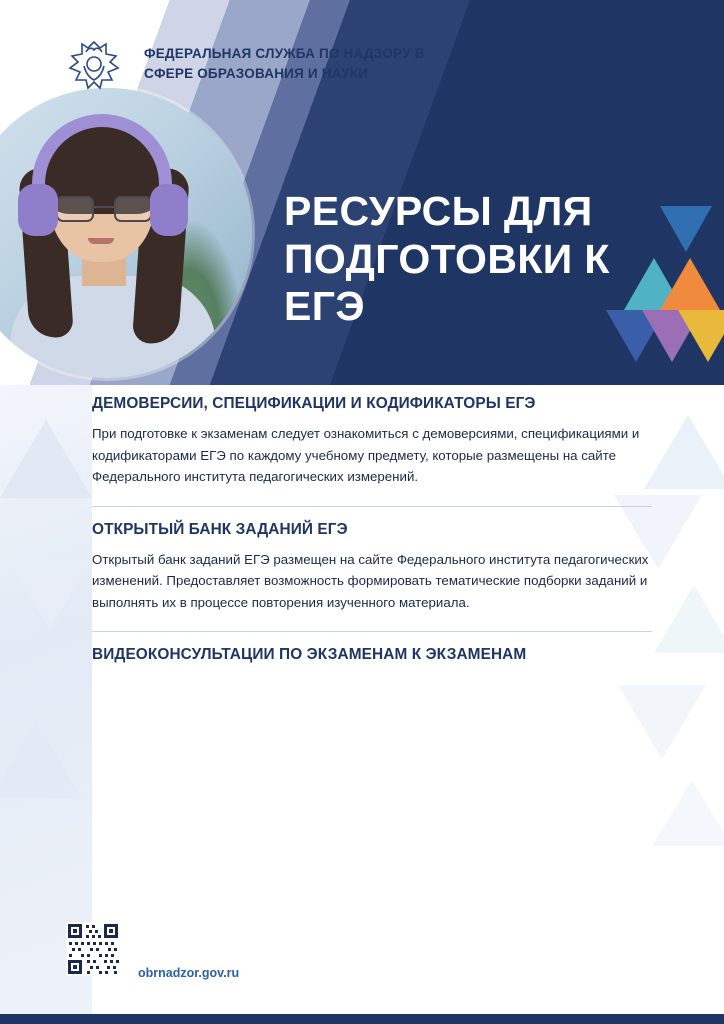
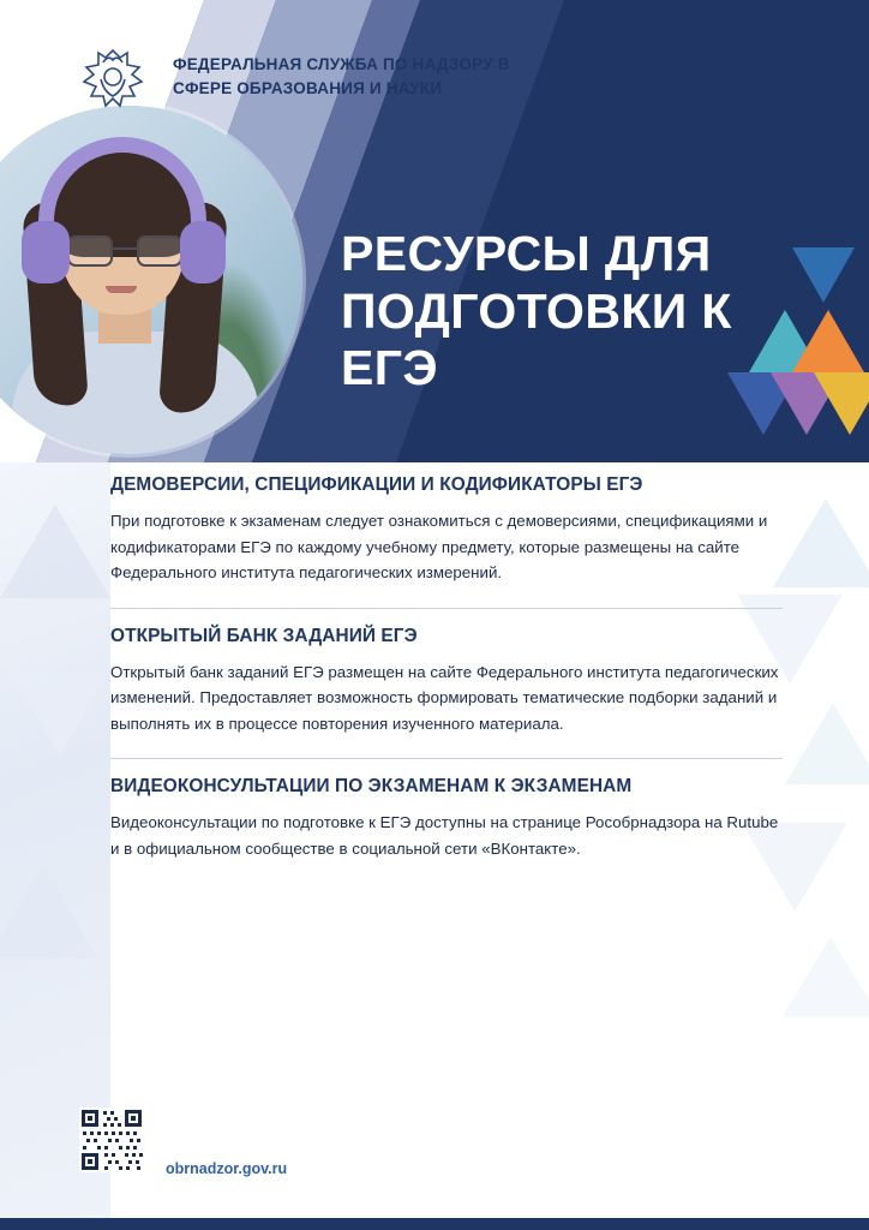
  ФЕДЕРАЛЬНАЯ СЛУЖБА ПО НАДЗОРУ В СФЕРЕ ОБРАЗОВАНИЯ И НАУКИ
  РЕСУРСЫ ДЛЯ ПОДГОТОВКИ К ЕГЭ
  ДЕМОВЕРСИИ, СПЕЦИФИКАЦИИ И КОДИФИКАТОРЫ ЕГЭ
  При подготовке к экзаменам следует ознакомиться с демоверсиями, спецификациями и кодификаторами ЕГЭ по каждому учебному предмету, которые размещены на сайте Федерального института педагогических измерений.
  ОТКРЫТЫЙ БАНК ЗАДАНИЙ ЕГЭ
  Открытый банк заданий ЕГЭ размещен на сайте Федерального института педагогических изменений. Предоставляет возможность формировать тематические подборки заданий и выполнять их в процессе повторения изученного материала.
  ВИДЕОКОНСУЛЬТАЦИИ ПО ЭКЗАМЕНАМ К ЭКЗАМЕНАМ
+ Видеоконсультации по подготовке к ЕГЭ доступны на странице Рособрнадзора на Rutube и в официальном сообществе в социальной сети «ВКонтакте».
  obrnadzor.gov.ru
